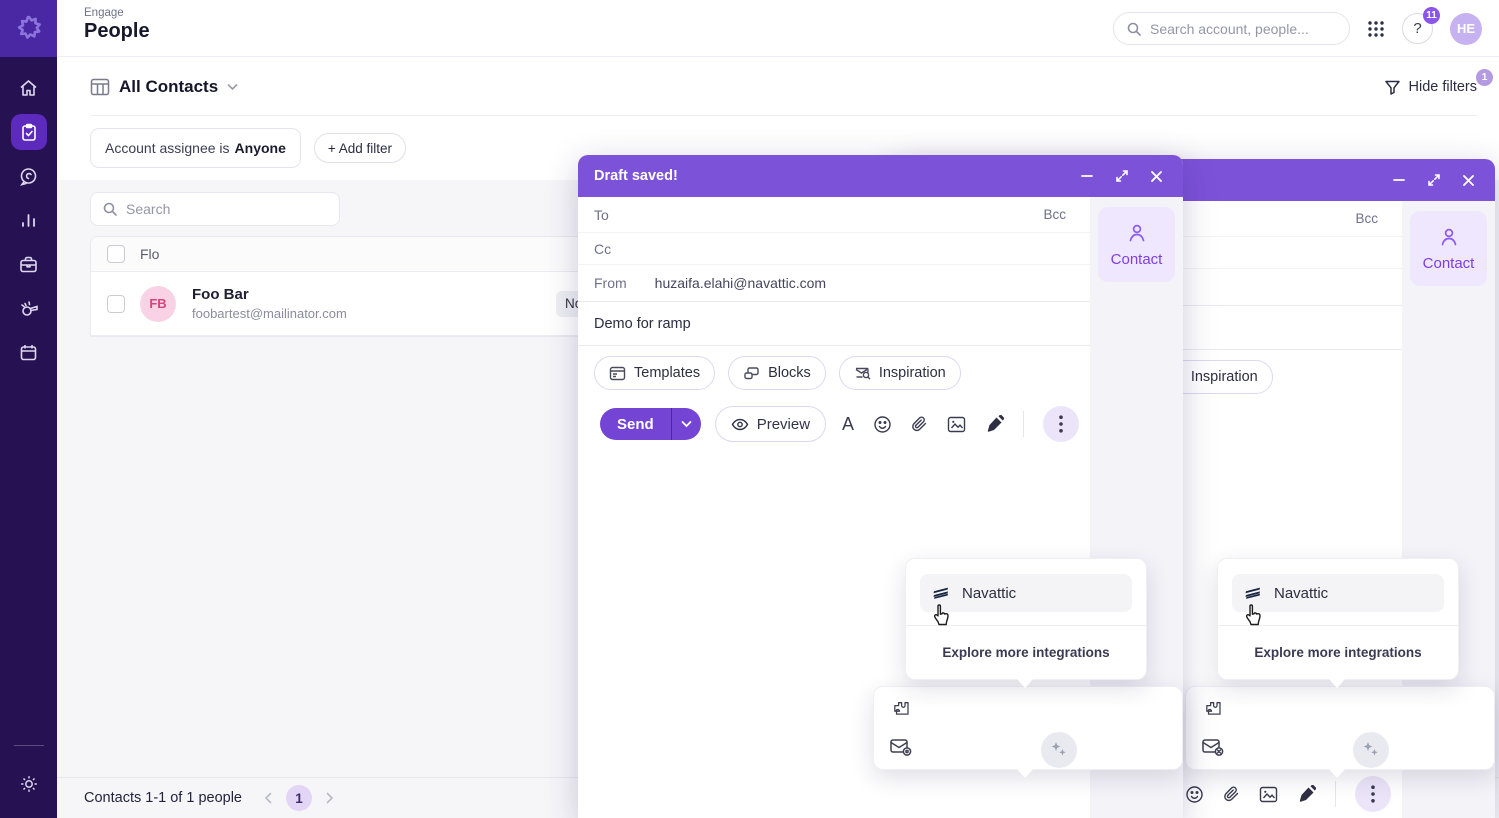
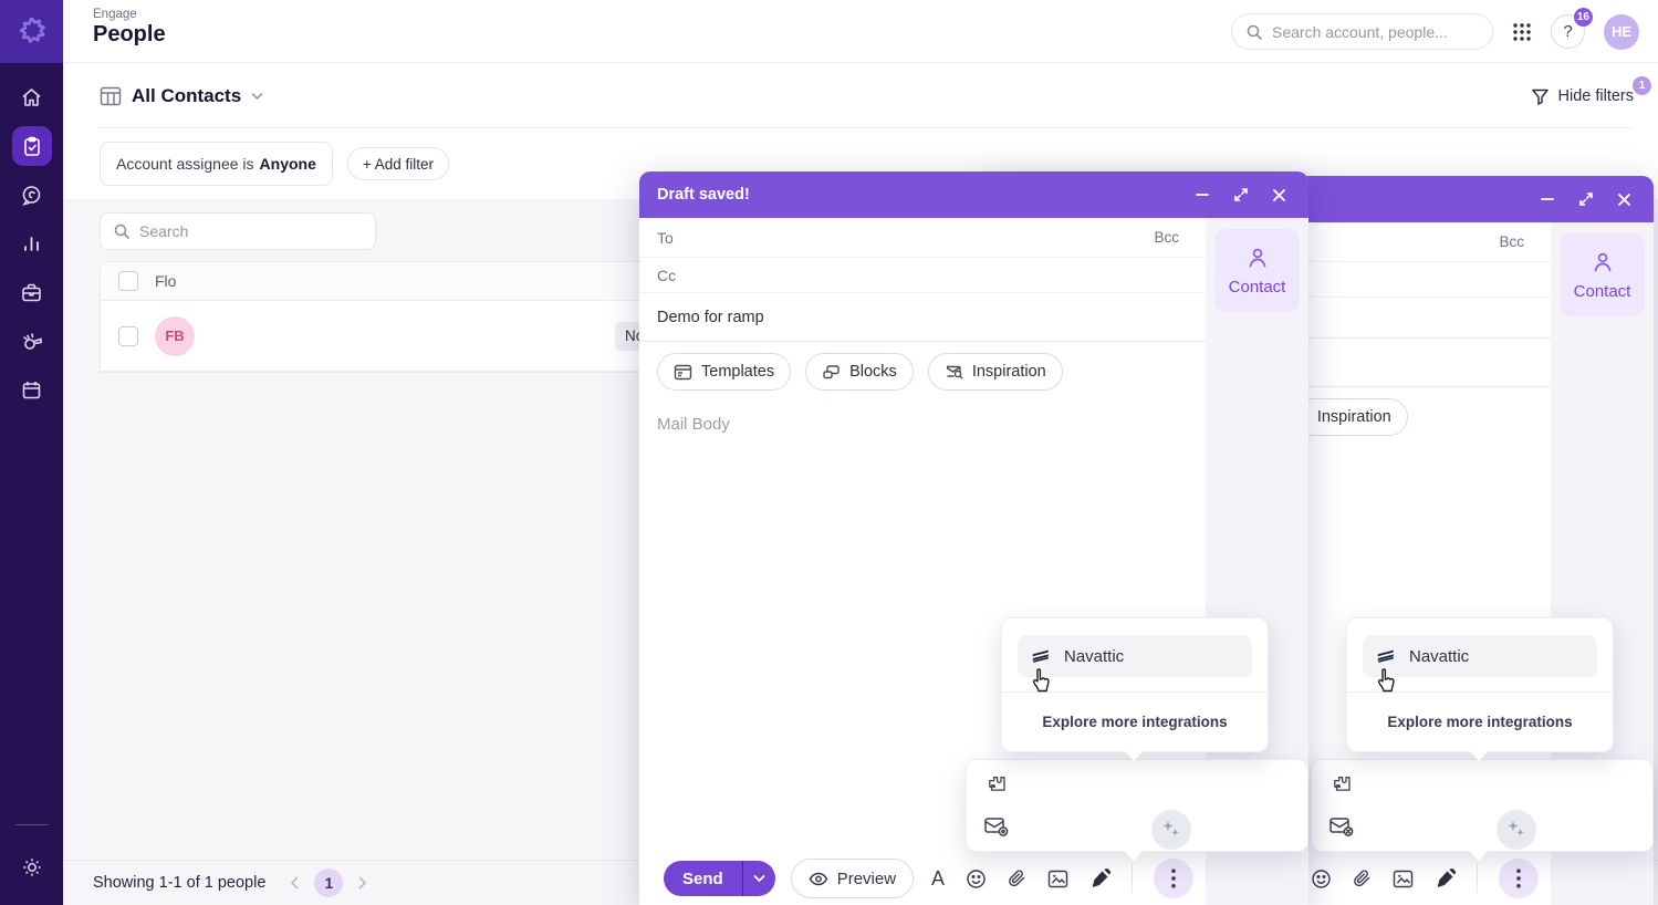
  Engage
  People
  Search account, people...
  ?
- 11
+ 16
  HE
  All Contacts
  Hide filters
  1
  Account assignee is
  Anyone
  + Add filter
  Search
  Flo
  FB
- Foo Bar
- foobartest@mailinator.com
- Contacts 1-1 of 1 people
+ Showing 1-1 of 1 people
  1
  Bcc
  Inspiration
  Contact
  Draft saved!
  To
  Bcc
  Cc
- From
- huzaifa.elahi@navattic.com
  Demo for ramp
  Templates
  Blocks
  Inspiration
+ Mail Body
  Send
  Preview
  A
  Contact
  Navattic
  Explore more integrations
  Navattic
  Explore more integrations
